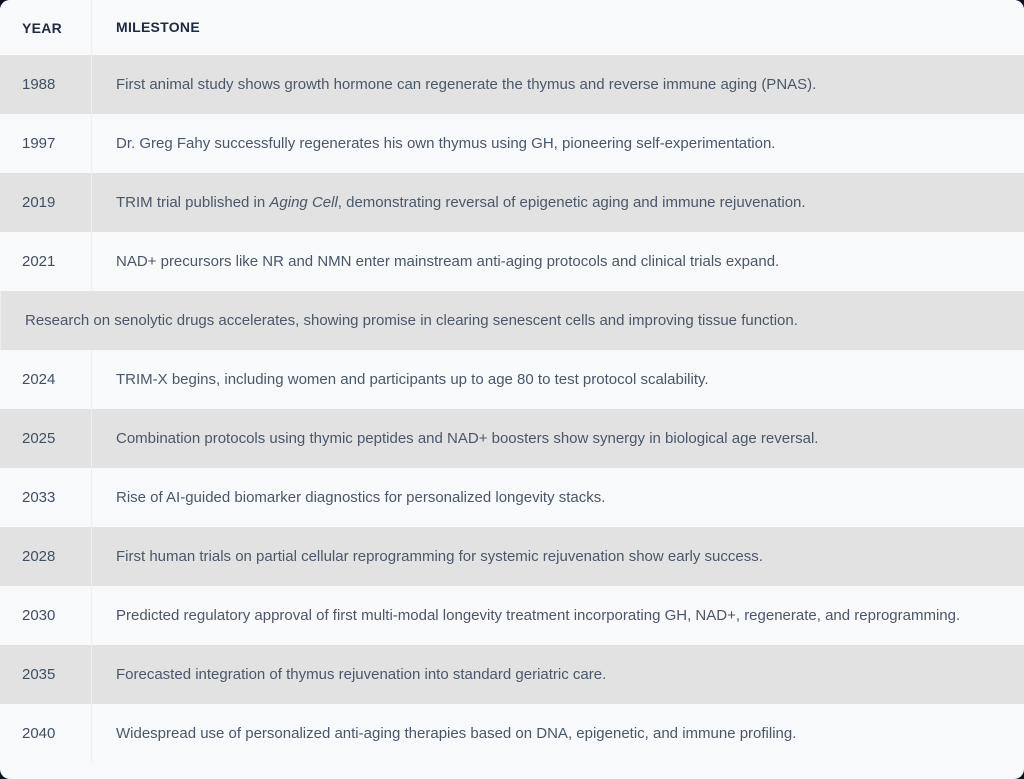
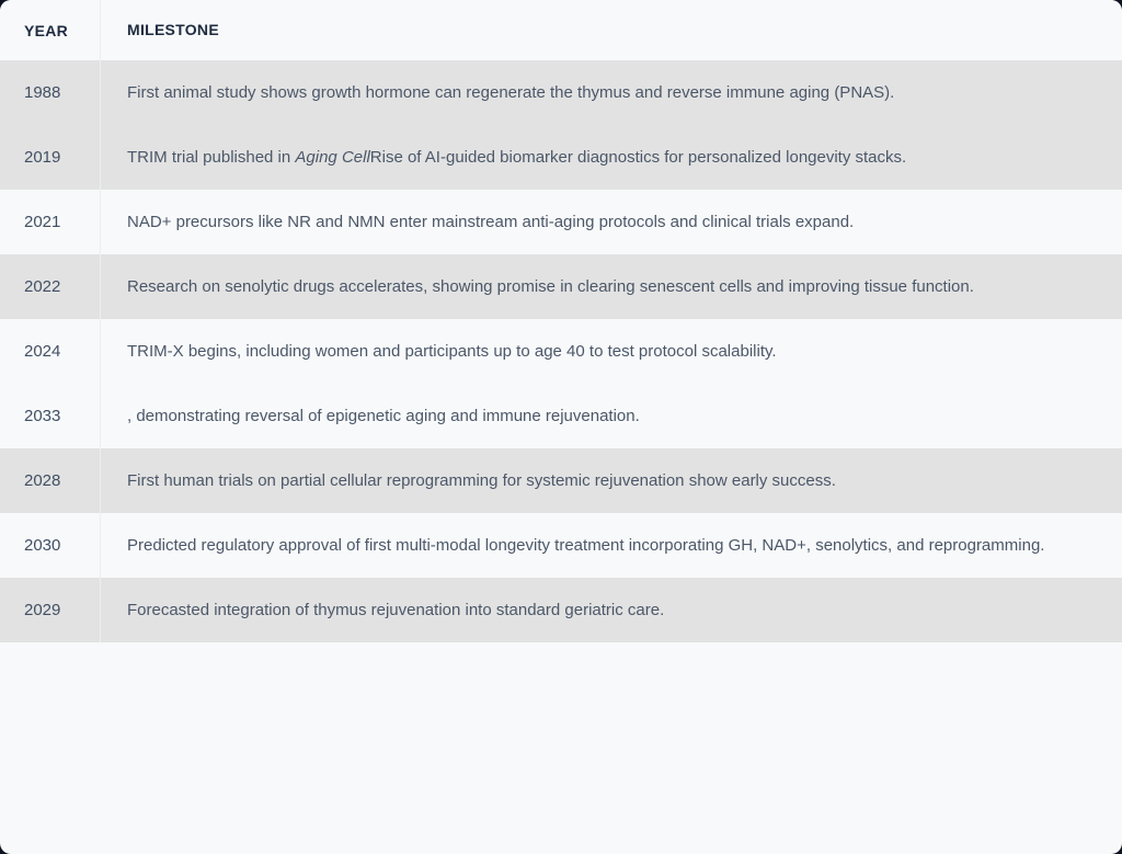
  YEAR
  MILESTONE
  1988
  First animal study shows growth hormone can regenerate the thymus and reverse immune aging (PNAS).
- 1997
- Dr. Greg Fahy successfully regenerates his own thymus using GH, pioneering self-experimentation.
  2019
- TRIM trial published in Aging Cell, demonstrating reversal of epigenetic aging and immune rejuvenation.
+ TRIM trial published in Aging CellRise of AI-guided biomarker diagnostics for personalized longevity stacks.
  2021
  NAD+ precursors like NR and NMN enter mainstream anti-aging protocols and clinical trials expand.
+ 2022
  Research on senolytic drugs accelerates, showing promise in clearing senescent cells and improving tissue function.
  2024
- TRIM-X begins, including women and participants up to age 80 to test protocol scalability.
+ TRIM-X begins, including women and participants up to age 40 to test protocol scalability.
- 2025
- Combination protocols using thymic peptides and NAD+ boosters show synergy in biological age reversal.
  2033
- Rise of AI-guided biomarker diagnostics for personalized longevity stacks.
+ , demonstrating reversal of epigenetic aging and immune rejuvenation.
  2028
  First human trials on partial cellular reprogramming for systemic rejuvenation show early success.
  2030
- Predicted regulatory approval of first multi-modal longevity treatment incorporating GH, NAD+, regenerate, and reprogramming.
+ Predicted regulatory approval of first multi-modal longevity treatment incorporating GH, NAD+, senolytics, and reprogramming.
- 2035
+ 2029
  Forecasted integration of thymus rejuvenation into standard geriatric care.
- 2040
- Widespread use of personalized anti-aging therapies based on DNA, epigenetic, and immune profiling.
